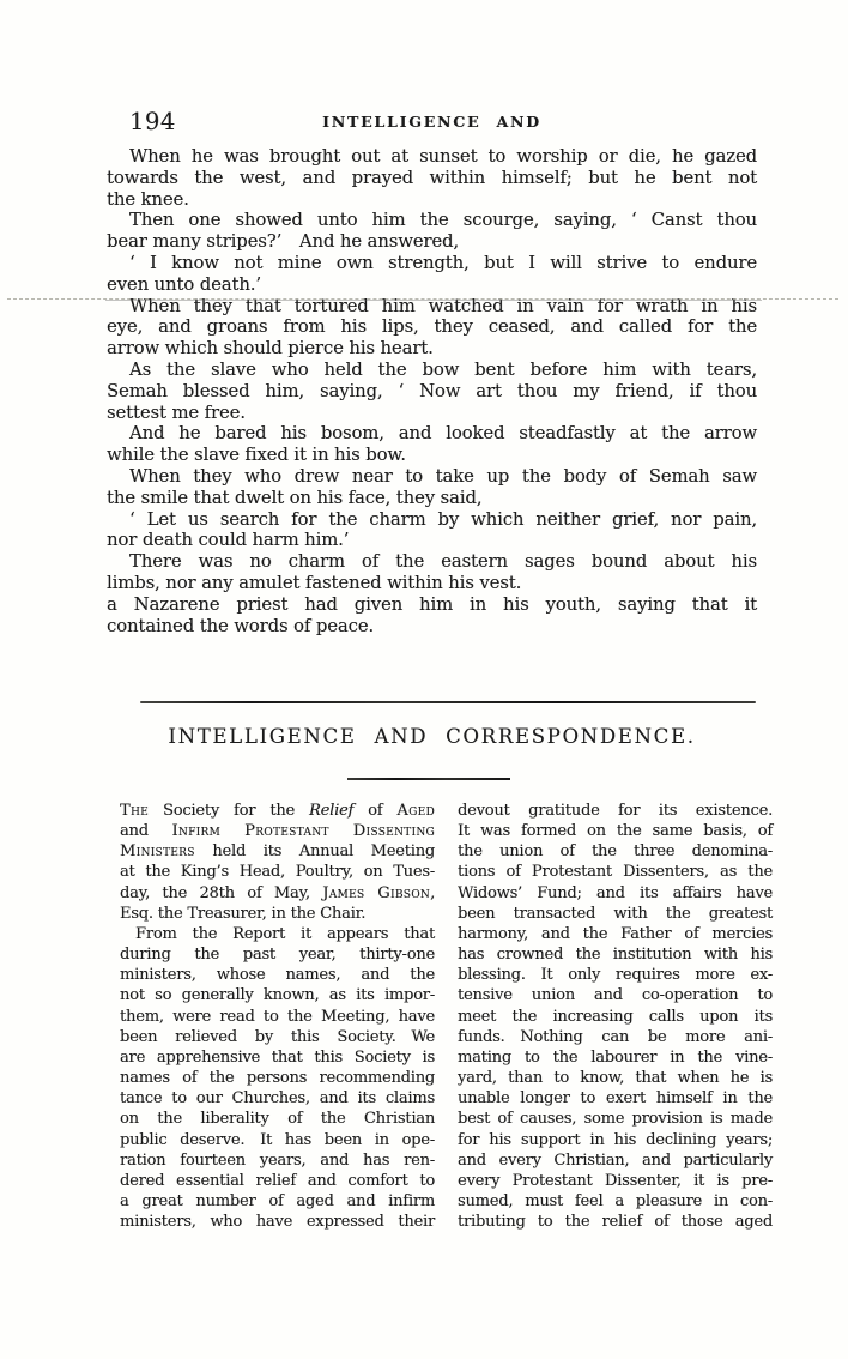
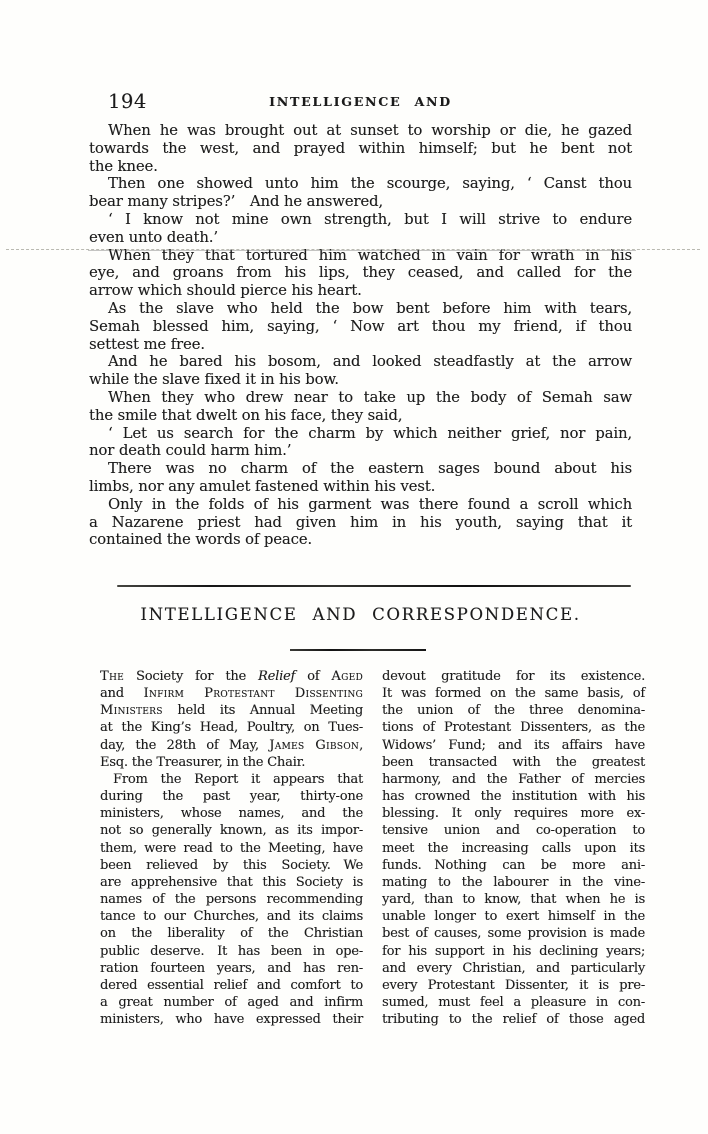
  194
  INTELLIGENCE AND
  When he was brought out at sunset to worship or die, he gazed
  towards the west, and prayed within himself; but he bent not
  the knee.
  Then one showed unto him the scourge, saying, ‘ Canst thou
  bear many stripes?’ And he answered,
  ‘ I know not mine own strength, but I will strive to endure
  even unto death.’
  When they that tortured him watched in vain for wrath in his
  eye, and groans from his lips, they ceased, and called for the
  arrow which should pierce his heart.
  As the slave who held the bow bent before him with tears,
  Semah blessed him, saying, ‘ Now art thou my friend, if thou
  settest me free.
  And he bared his bosom, and looked steadfastly at the arrow
  while the slave fixed it in his bow.
  When they who drew near to take up the body of Semah saw
  the smile that dwelt on his face, they said,
  ‘ Let us search for the charm by which neither grief, nor pain,
  nor death could harm him.’
  There was no charm of the eastern sages bound about his
  limbs, nor any amulet fastened within his vest.
+ Only in the folds of his garment was there found a scroll which
  a Nazarene priest had given him in his youth, saying that it
  contained the words of peace.
  INTELLIGENCE AND CORRESPONDENCE.
  The Society for the Relief of Aged
  and Infirm Protestant Dissenting
  Ministers held its Annual Meeting
  at the King’s Head, Poultry, on Tues-
  day, the 28th of May, James Gibson,
  Esq. the Treasurer, in the Chair.
  From the Report it appears that
  during the past year, thirty-one
  ministers, whose names, and the
  not so generally known, as its impor-
  them, were read to the Meeting, have
  been relieved by this Society. We
  are apprehensive that this Society is
  names of the persons recommending
  tance to our Churches, and its claims
  on the liberality of the Christian
  public deserve. It has been in ope-
  ration fourteen years, and has ren-
  dered essential relief and comfort to
  a great number of aged and infirm
  ministers, who have expressed their
  devout gratitude for its existence.
  It was formed on the same basis, of
  the union of the three denomina-
  tions of Protestant Dissenters, as the
  Widows’ Fund; and its affairs have
  been transacted with the greatest
  harmony, and the Father of mercies
  has crowned the institution with his
  blessing. It only requires more ex-
  tensive union and co-operation to
  meet the increasing calls upon its
  funds. Nothing can be more ani-
  mating to the labourer in the vine-
  yard, than to know, that when he is
  unable longer to exert himself in the
  best of causes, some provision is made
  for his support in his declining years;
  and every Christian, and particularly
  every Protestant Dissenter, it is pre-
  sumed, must feel a pleasure in con-
  tributing to the relief of those aged
